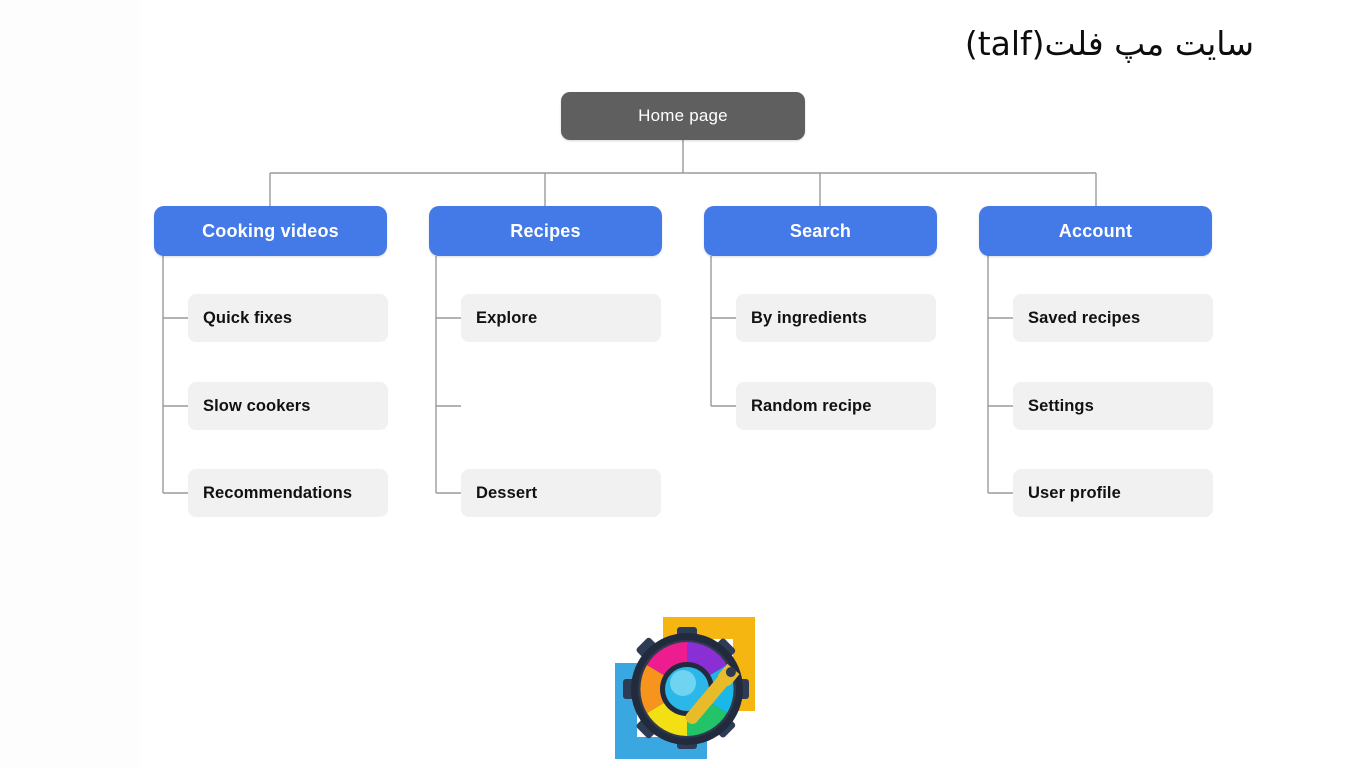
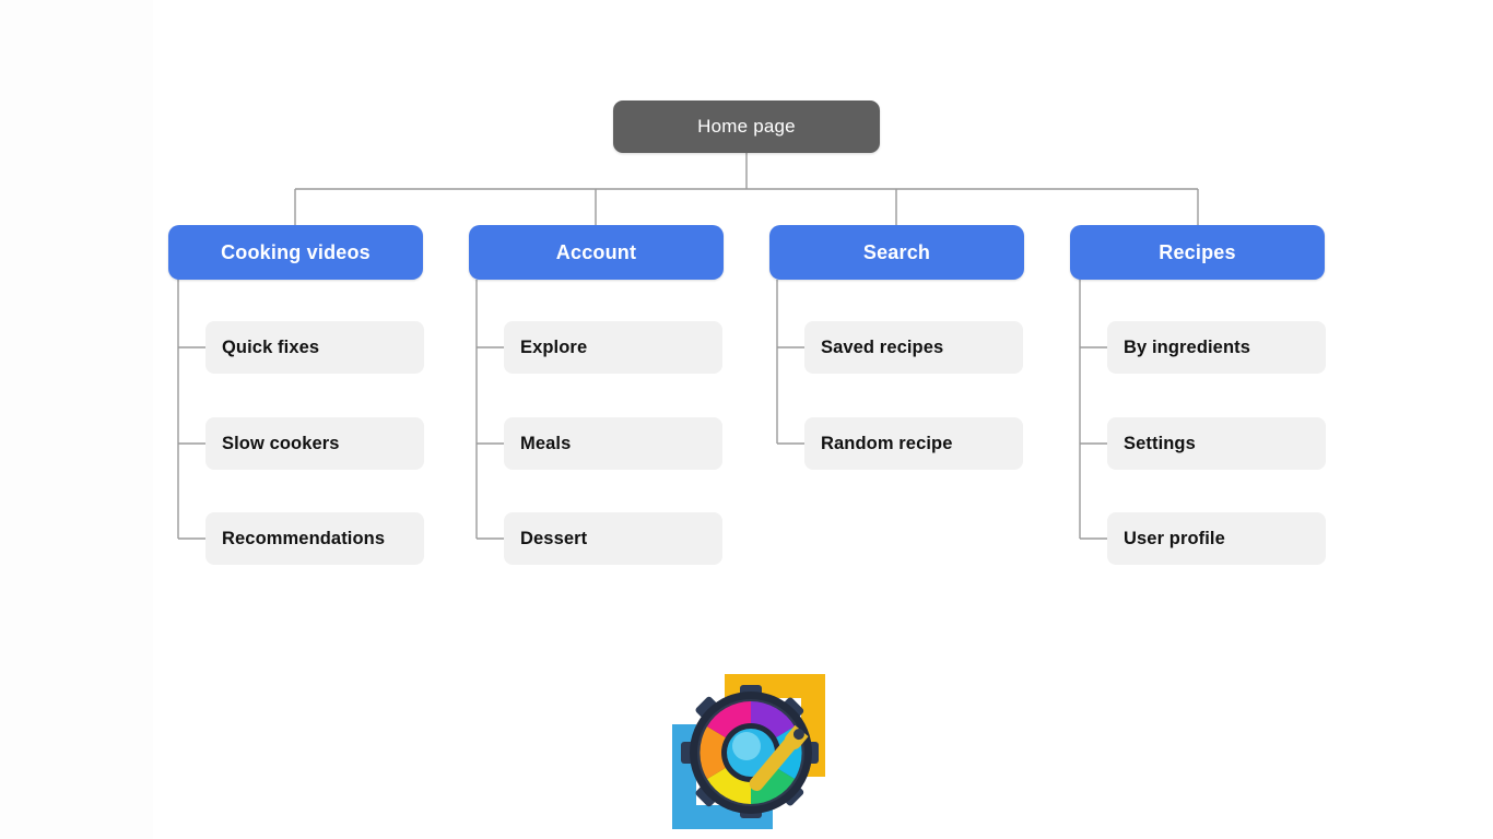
- سایت مپ فلت(flat)
  Home page
  Cooking videos
  Quick fixes
  Slow cookers
  Recommendations
- Recipes
+ Account
  Explore
+ Meals
  Dessert
  Search
- By ingredients
+ Saved recipes
  Random recipe
- Account
+ Recipes
- Saved recipes
+ By ingredients
  Settings
  User profile
